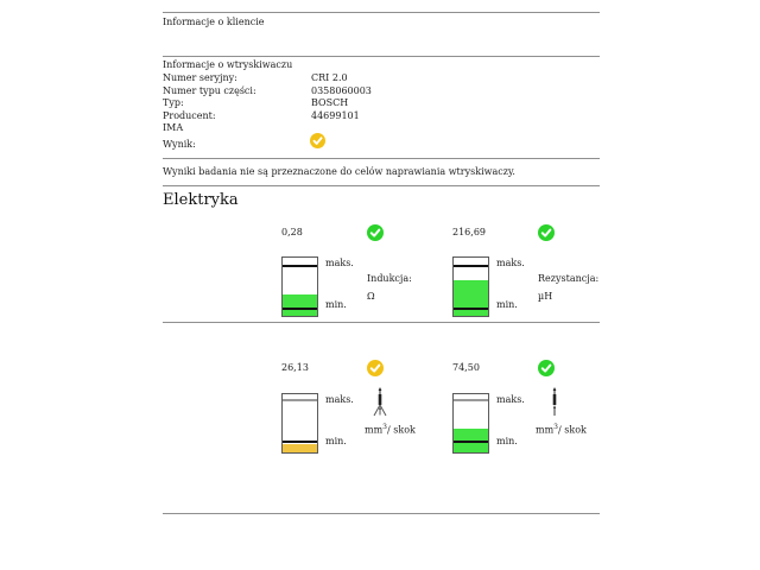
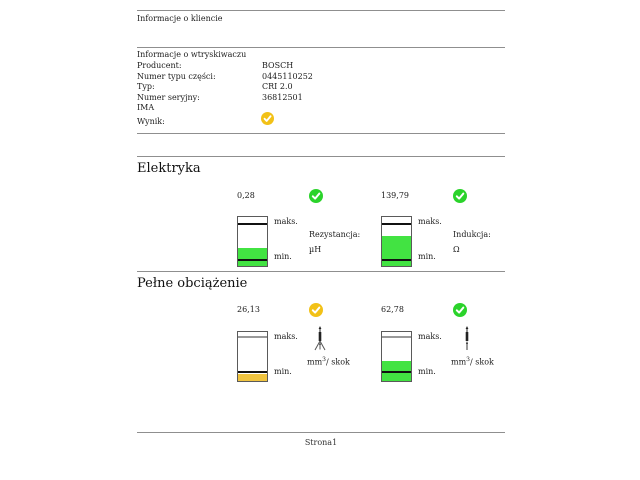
  Informacje o kliencie
  Informacje o wtryskiwaczu
- Numer seryjny:
+ Producent:
- CRI 2.0
+ BOSCH
  Numer typu części:
- 0358060003
+ 0445110252
  Typ:
- BOSCH
+ CRI 2.0
- Producent:
+ Numer seryjny:
- 44699101
+ 36812501
  IMA
  Wynik:
- Wyniki badania nie są przeznaczone do celów naprawiania wtryskiwaczy.
  Elektryka
  0,28
  maks.
  min.
- Indukcja:
+ Rezystancja:
- Ω
+ µH
- 216,69
+ 139,79
  maks.
  min.
- Rezystancja:
+ Indukcja:
- µH
+ Ω
+ Pełne obciążenie
  26,13
  maks.
  min.
  mm / skok
- 74,50
+ 62,78
  maks.
  min.
  mm / skok
+ Strona1
